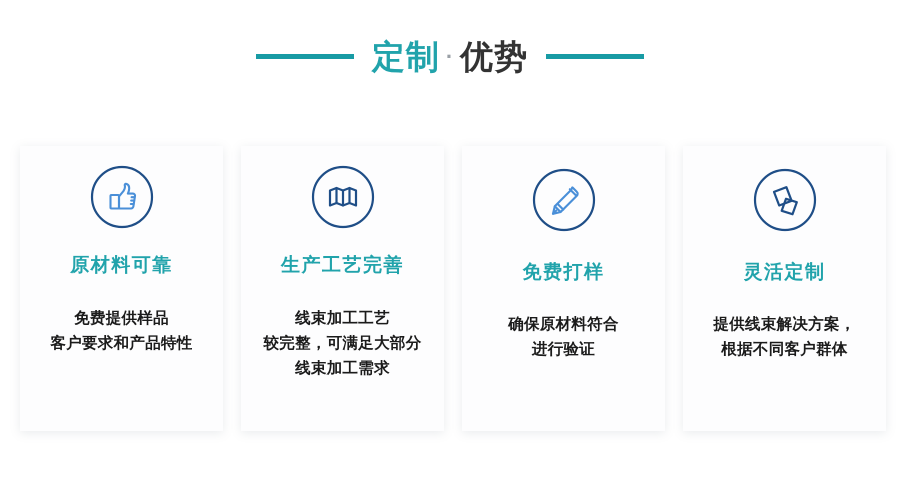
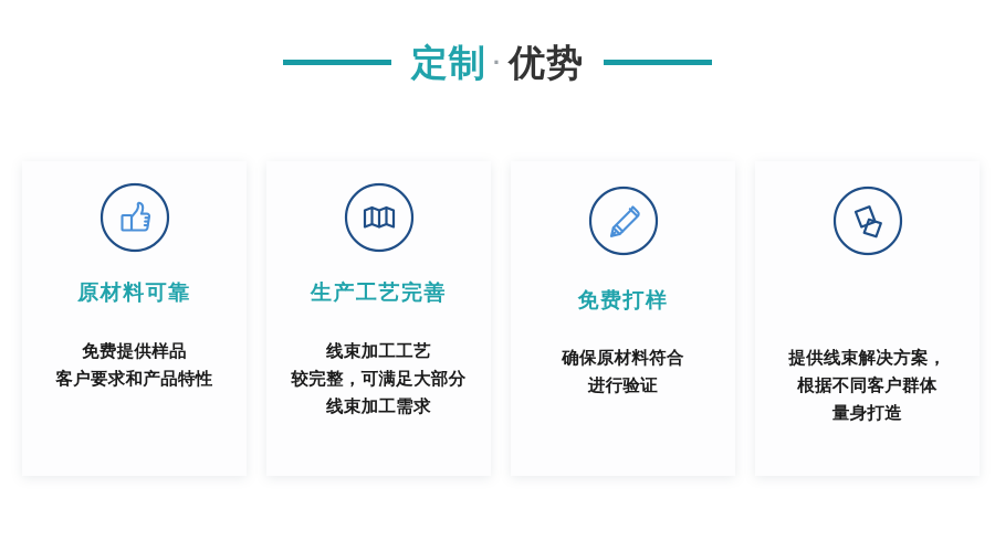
  定制
  ·
  优势
  原材料可靠
  免费提供样品
  客户要求和产品特性
  生产工艺完善
  线束加工工艺
  较完整，可满足大部分
  线束加工需求
  免费打样
  确保原材料符合
  进行验证
- 灵活定制
  提供线束解决方案，
  根据不同客户群体
+ 量身打造
